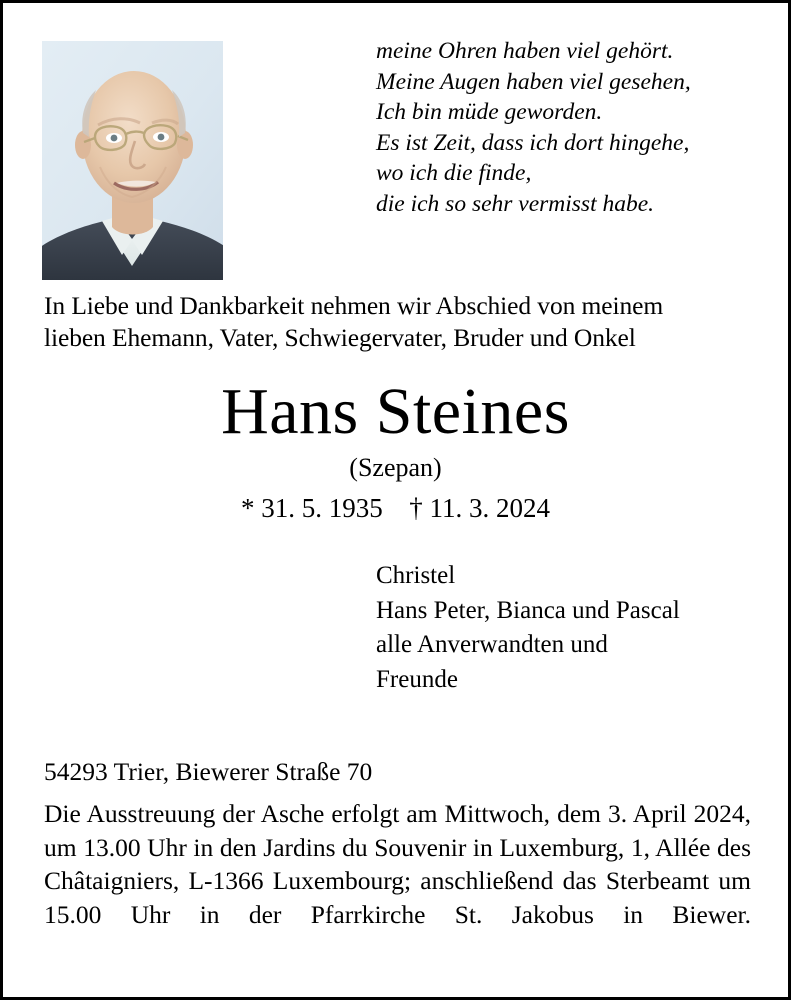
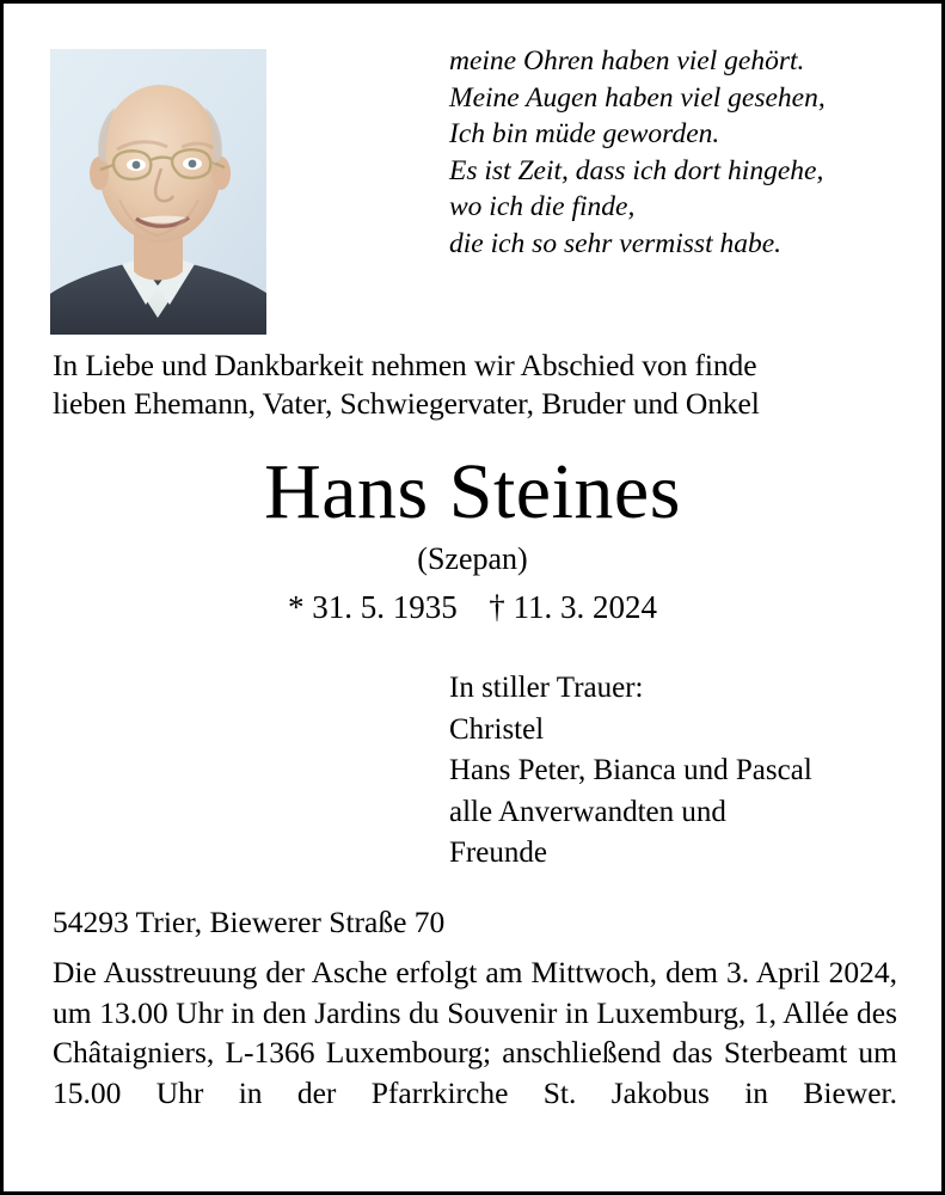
  meine Ohren haben viel gehört.
  Meine Augen haben viel gesehen,
  Ich bin müde geworden.
  Es ist Zeit, dass ich dort hingehe,
  wo ich die finde,
  die ich so sehr vermisst habe.
- In Liebe und Dankbarkeit nehmen wir Abschied von meinem
+ In Liebe und Dankbarkeit nehmen wir Abschied von finde
  lieben Ehemann, Vater, Schwiegervater, Bruder und Onkel
  Hans Steines
  (Szepan)
  * 31. 5. 1935 † 11. 3. 2024
+ In stiller Trauer:
  Christel
  Hans Peter, Bianca und Pascal
  alle Anverwandten und
  Freunde
  54293 Trier, Biewerer Straße 70
  Die Ausstreuung der Asche erfolgt am Mittwoch, dem 3. April 2024, um 13.00 Uhr in den Jardins du Souvenir in Luxemburg, 1, Allée des Châtaigniers, L-1366 Luxembourg; anschließend das Sterbeamt um 15.00 Uhr in der Pfarrkirche St. Jakobus in Biewer.
